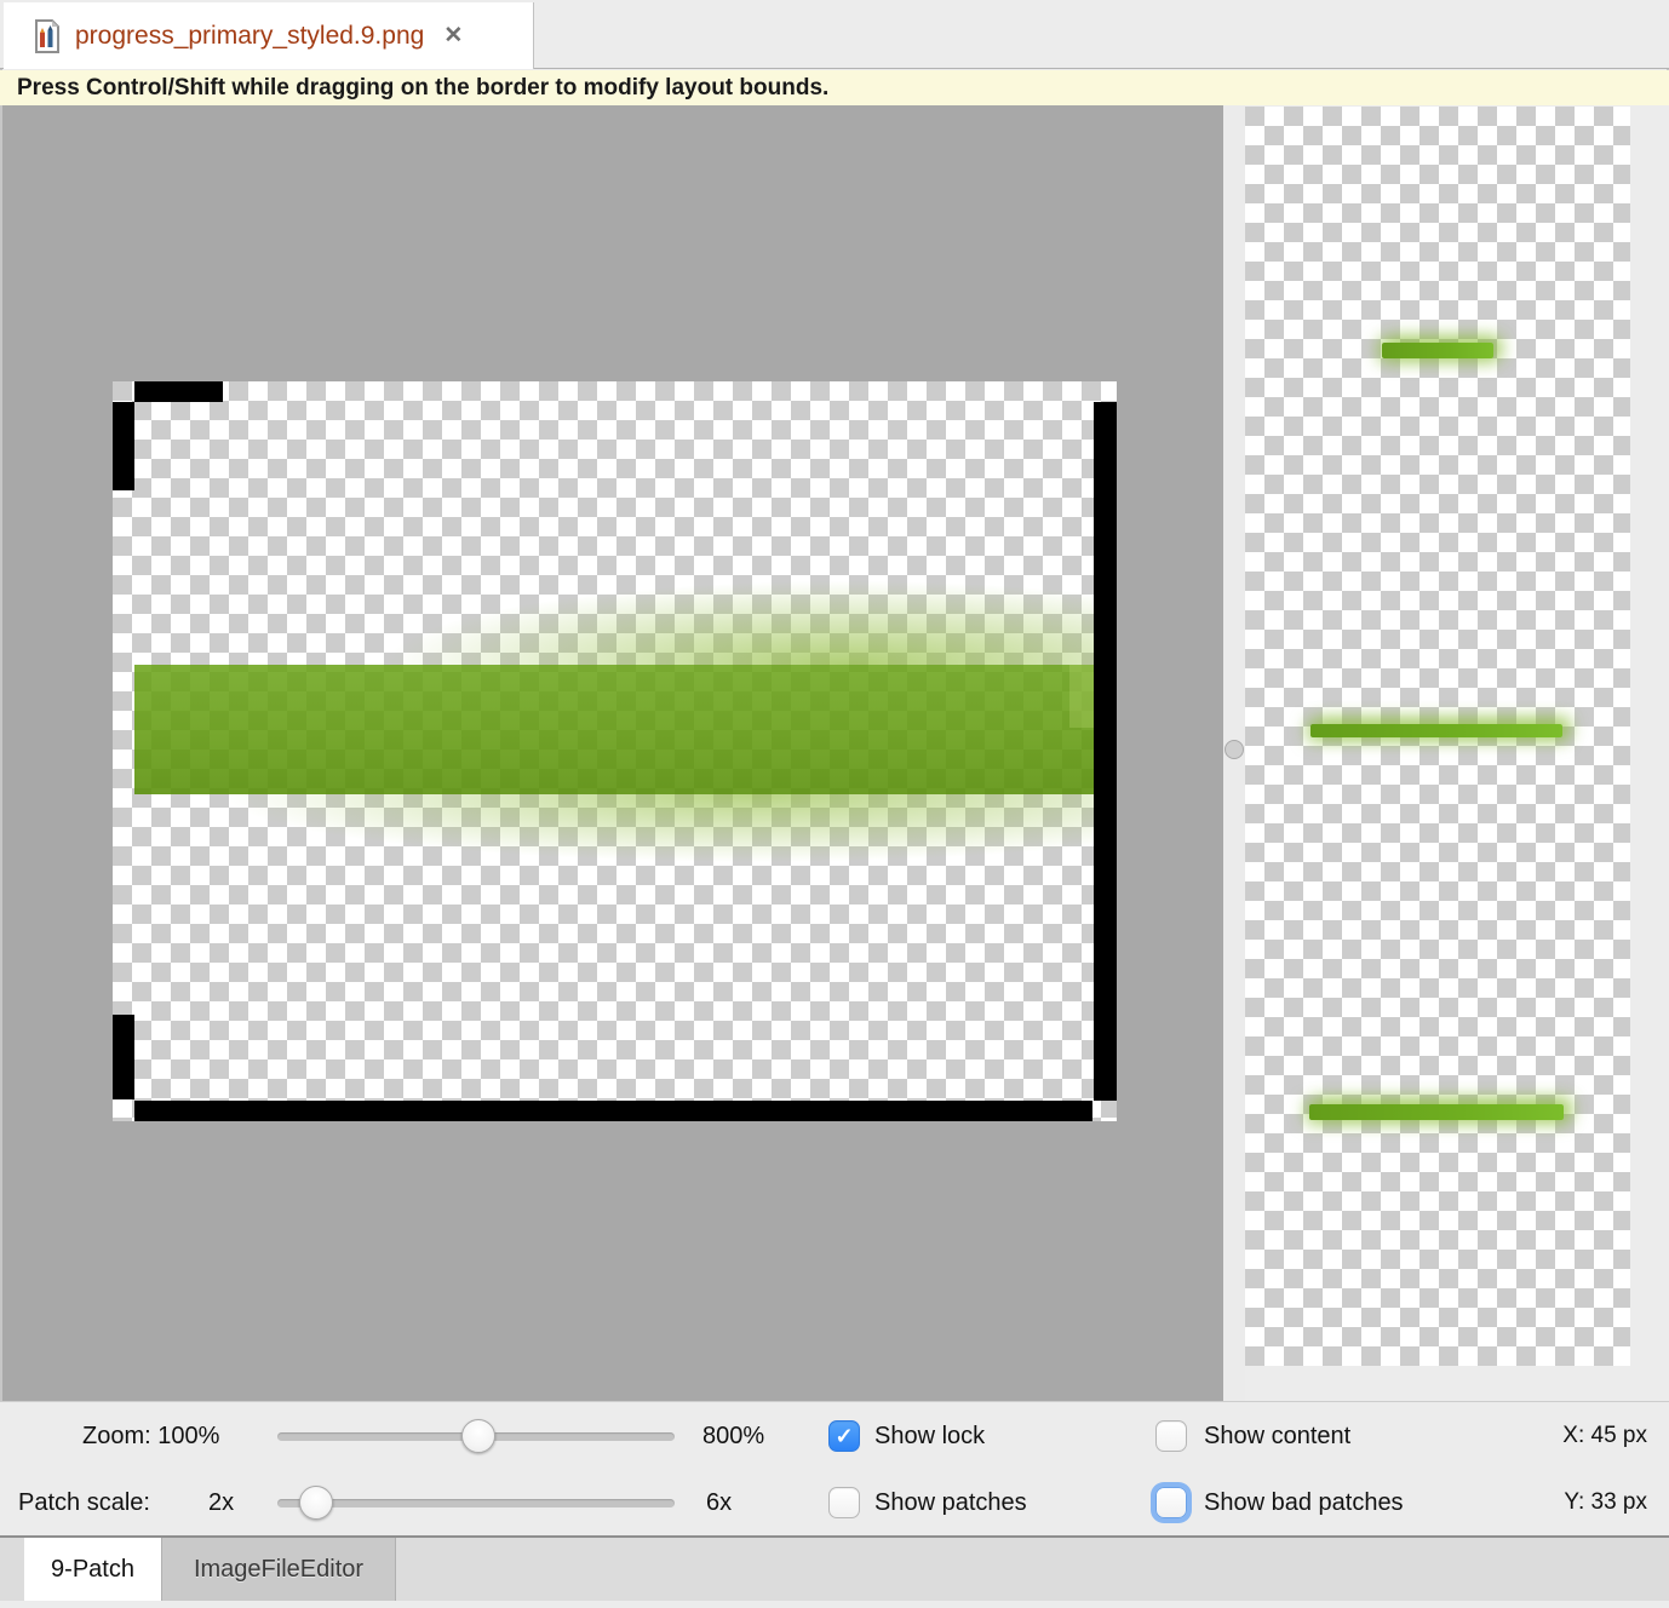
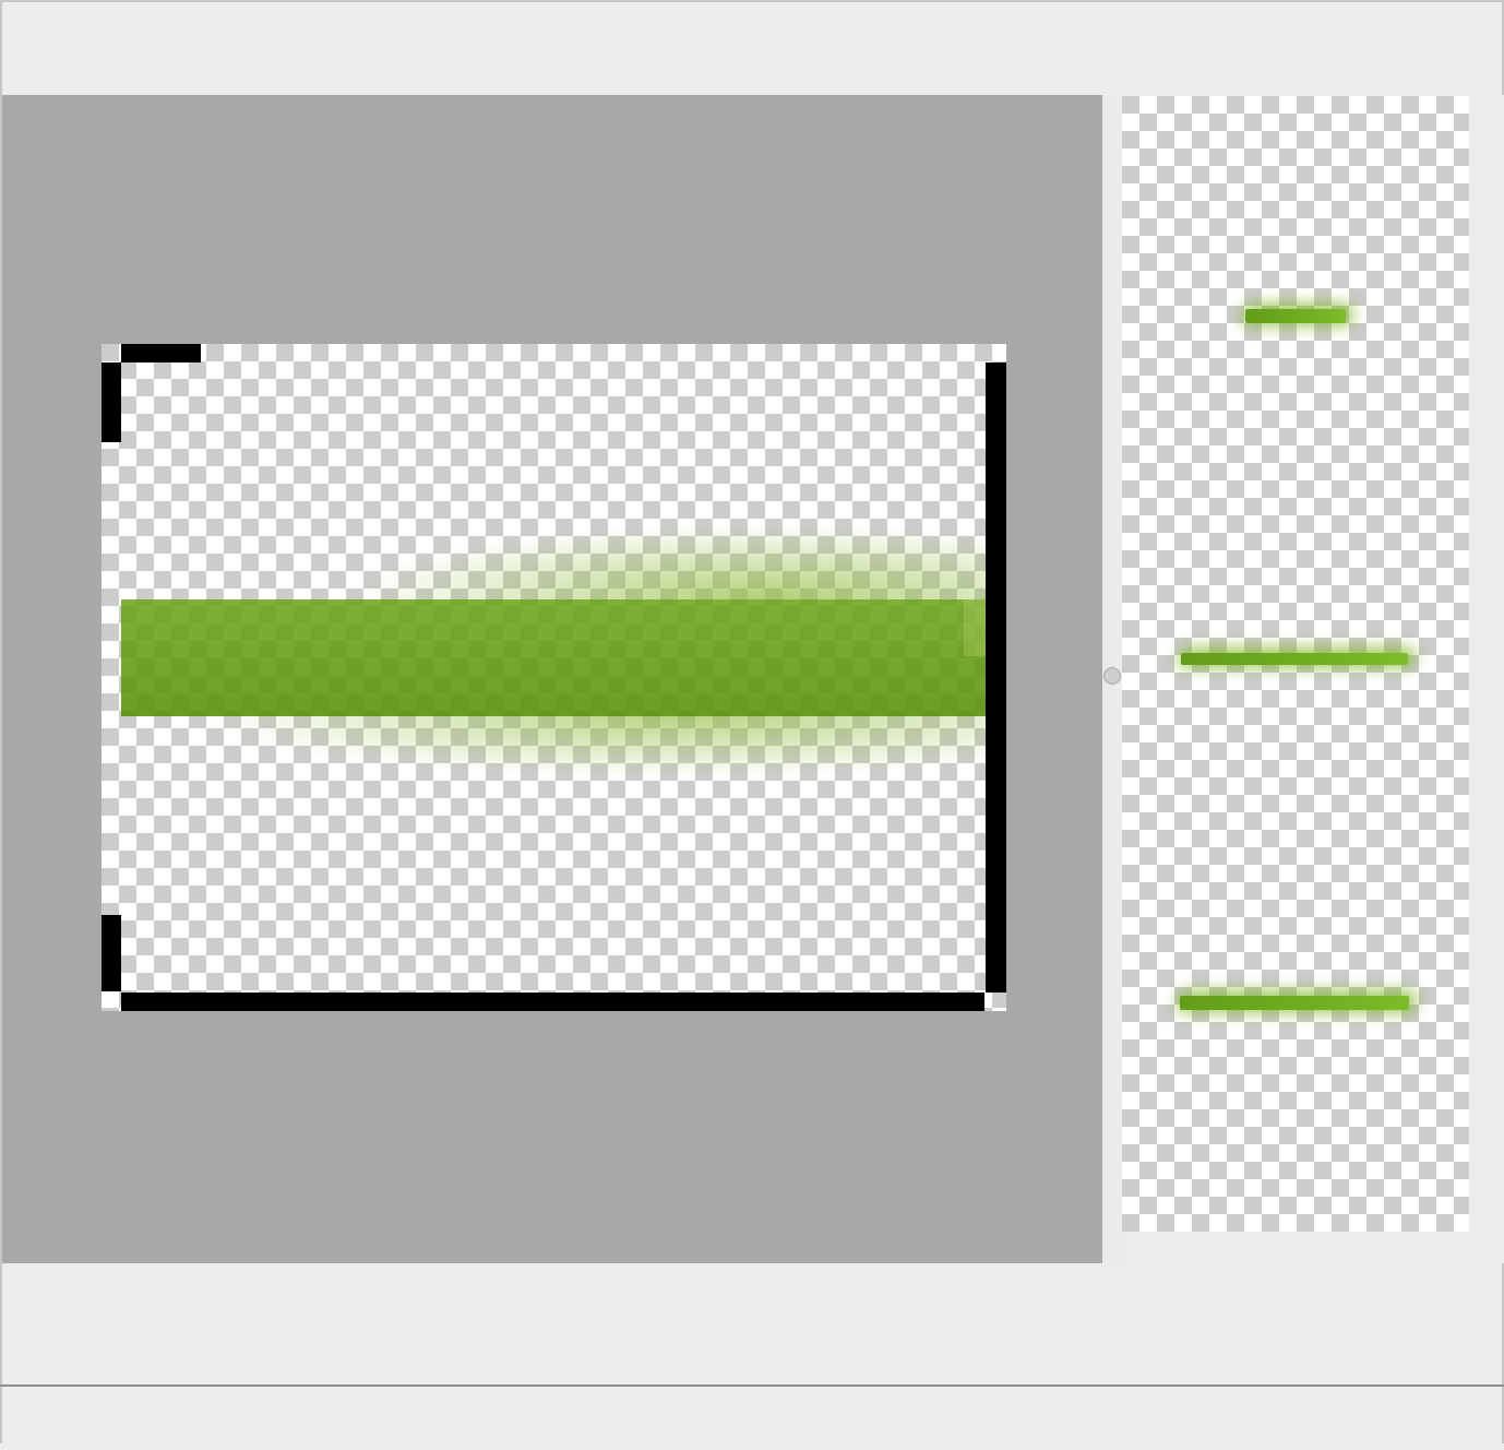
- progress_primary_styled.9.png
- ✕
- Press Control/Shift while dragging on the border to modify layout bounds.
- Zoom: 100%
- 800%
- ✓
- Show lock
- Show content
- X: 45 px
- Patch scale:
- 2x
- 6x
- Show patches
- Show bad patches
- Y: 33 px
- 9-Patch
- ImageFileEditor
